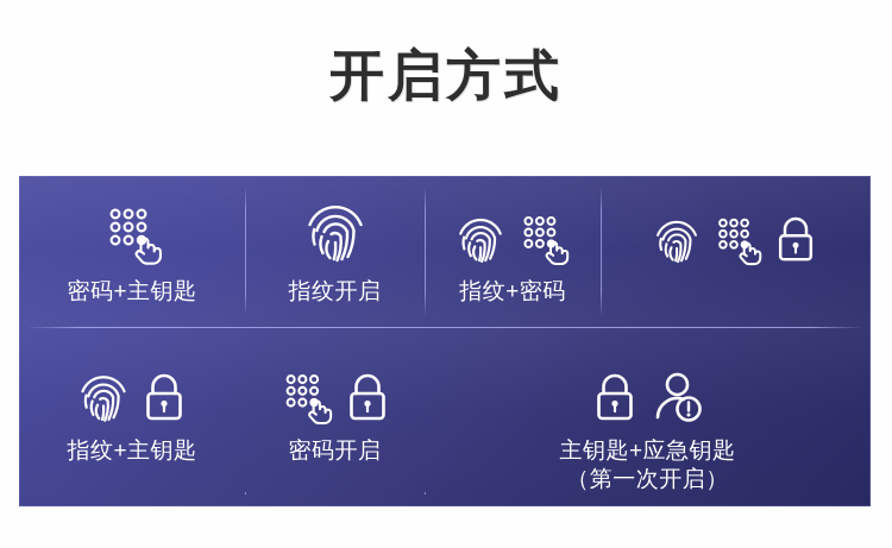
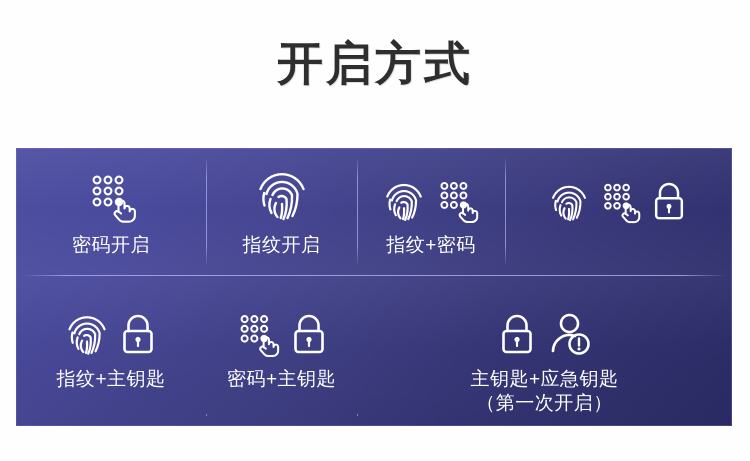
  开启方式
- 密码+主钥匙
+ 密码开启
  指纹开启
  指纹+密码
  指纹+主钥匙
- 密码开启
+ 密码+主钥匙
  主钥匙+应急钥匙
  （第一次开启）
